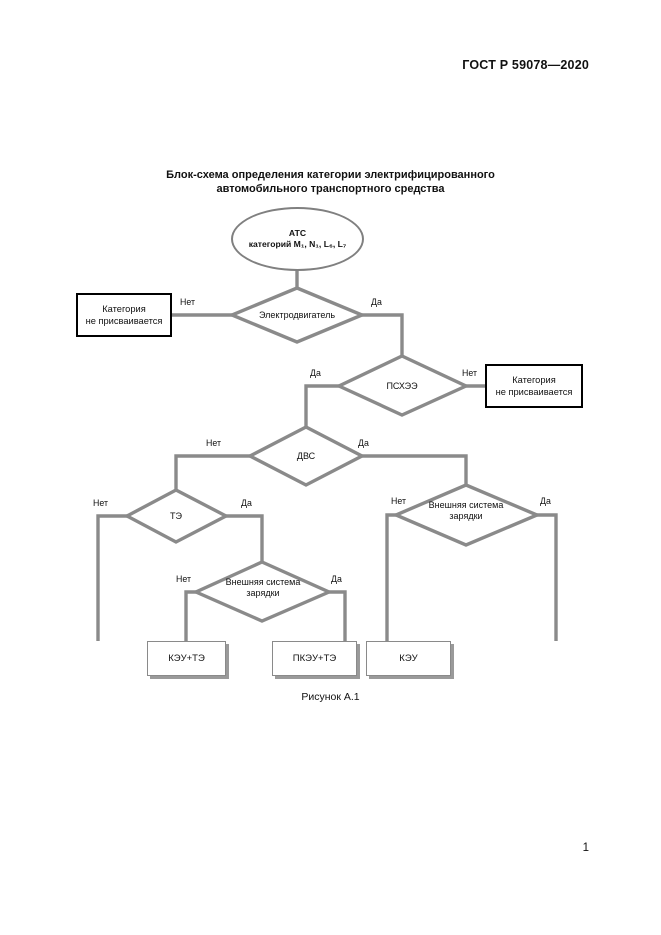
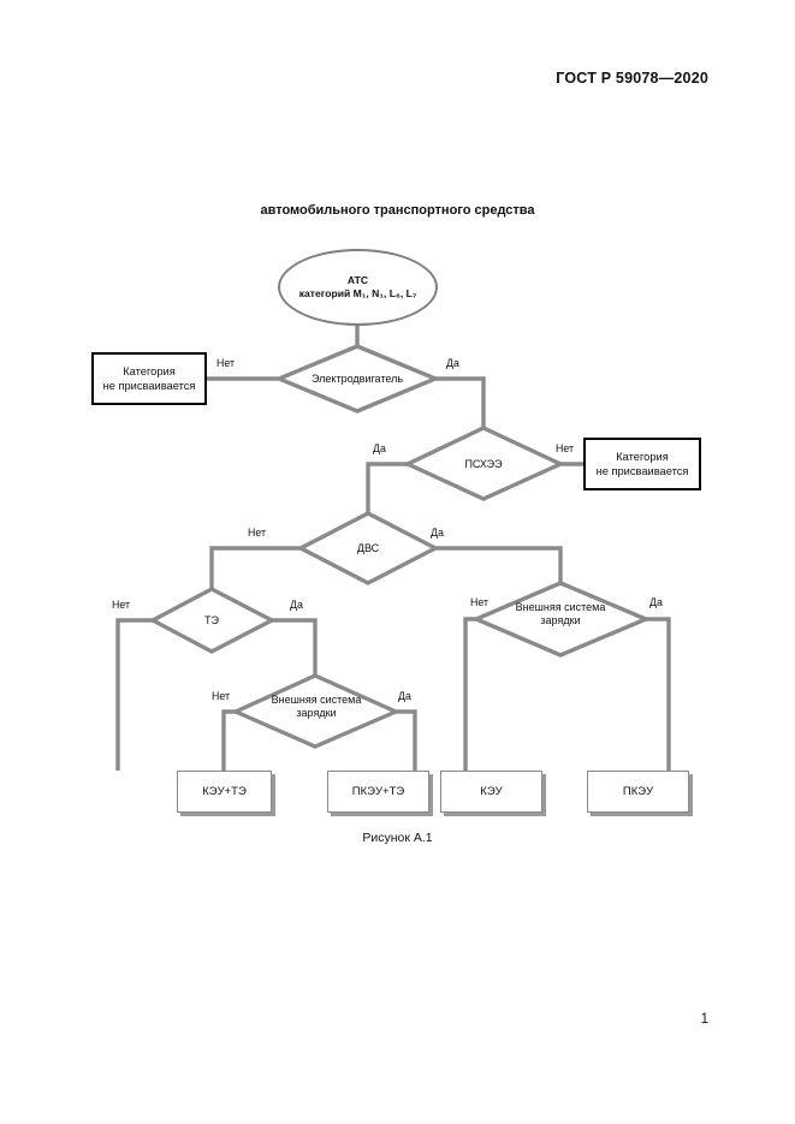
  ГОСТ Р 59078—2020
- Блок-схема определения категории электрифицированного
  автомобильного транспортного средства
  АТС
  категорий M₁, N₁, L₆, L₇
  Электродвигатель
  ПСХЭЭ
  ДВС
  ТЭ
  Внешняя система
  зарядки
  Внешняя система
  зарядки
  Категория
  не присваивается
  Категория
  не присваивается
  КЭУ+ТЭ
  ПКЭУ+ТЭ
  КЭУ
+ ПКЭУ
  Нет
  Да
  Да
  Нет
  Нет
  Да
  Нет
  Да
  Нет
  Да
  Нет
  Да
  Рисунок А.1
  1
